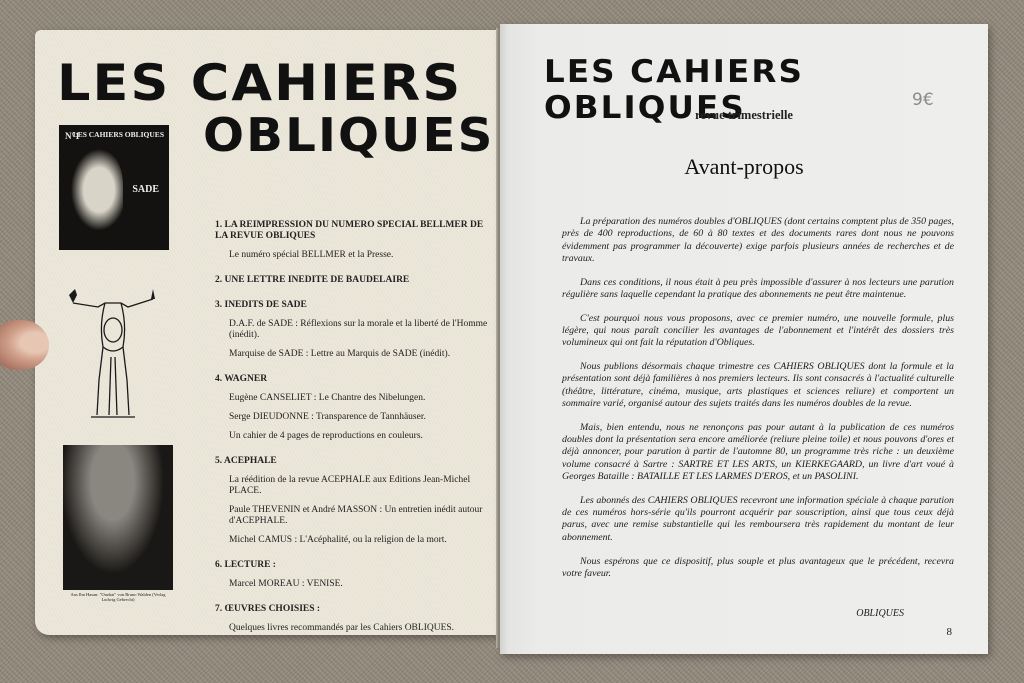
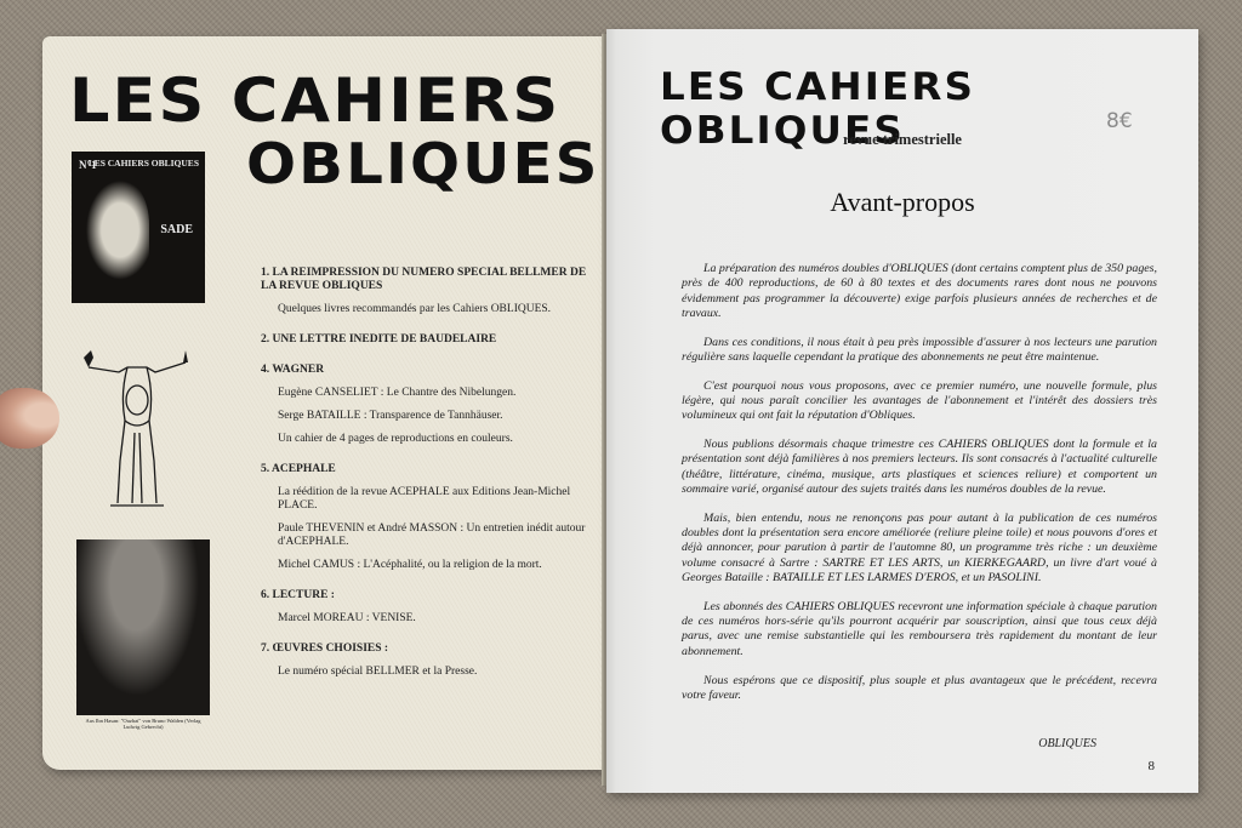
  LES CAHIERS
  OBLIQUES
  N°1
  LES CAHIERS OBLIQUES
  SADE
  1. LA REIMPRESSION DU NUMERO SPECIAL BELLMER DE LA REVUE OBLIQUES
- Le numéro spécial BELLMER et la Presse.
+ Quelques livres recommandés par les Cahiers OBLIQUES.
  2. UNE LETTRE INEDITE DE BAUDELAIRE
- 3. INEDITS DE SADE
- D.A.F. de SADE : Réflexions sur la morale et la liberté de l'Homme (inédit).
- Marquise de SADE : Lettre au Marquis de SADE (inédit).
  4. WAGNER
  Eugène CANSELIET : Le Chantre des Nibelungen.
- Serge DIEUDONNE : Transparence de Tannhäuser.
+ Serge BATAILLE : Transparence de Tannhäuser.
  Un cahier de 4 pages de reproductions en couleurs.
  5. ACEPHALE
  La réédition de la revue ACEPHALE aux Editions Jean-Michel PLACE.
  Paule THEVENIN et André MASSON : Un entretien inédit autour d'ACEPHALE.
  Michel CAMUS : L'Acéphalité, ou la religion de la mort.
  6. LECTURE :
  Marcel MOREAU : VENISE.
  7. ŒUVRES CHOISIES :
- Quelques livres recommandés par les Cahiers OBLIQUES.
+ Le numéro spécial BELLMER et la Presse.
  LES CAHIERS OBLIQUES
  revue trimestrielle
- 9€
+ 8€
  Avant-propos
  La préparation des numéros doubles d'OBLIQUES (dont certains comptent plus de 350 pages, près de 400 reproductions, de 60 à 80 textes et des documents rares dont nous ne pouvons évidemment pas programmer la découverte) exige parfois plusieurs années de recherches et de travaux.
  Dans ces conditions, il nous était à peu près impossible d'assurer à nos lecteurs une parution régulière sans laquelle cependant la pratique des abonnements ne peut être maintenue.
  C'est pourquoi nous vous proposons, avec ce premier numéro, une nouvelle formule, plus légère, qui nous paraît concilier les avantages de l'abonnement et l'intérêt des dossiers très volumineux qui ont fait la réputation d'Obliques.
  Nous publions désormais chaque trimestre ces CAHIERS OBLIQUES dont la formule et la présentation sont déjà familières à nos premiers lecteurs. Ils sont consacrés à l'actualité culturelle (théâtre, littérature, cinéma, musique, arts plastiques et sciences reliure) et comportent un sommaire varié, organisé autour des sujets traités dans les numéros doubles de la revue.
  Mais, bien entendu, nous ne renonçons pas pour autant à la publication de ces numéros doubles dont la présentation sera encore améliorée (reliure pleine toile) et nous pouvons d'ores et déjà annoncer, pour parution à partir de l'automne 80, un programme très riche : un deuxième volume consacré à Sartre : SARTRE ET LES ARTS, un KIERKEGAARD, un livre d'art voué à Georges Bataille : BATAILLE ET LES LARMES D'EROS, et un PASOLINI.
  Les abonnés des CAHIERS OBLIQUES recevront une information spéciale à chaque parution de ces numéros hors-série qu'ils pourront acquérir par souscription, ainsi que tous ceux déjà parus, avec une remise substantielle qui les remboursera très rapidement du montant de leur abonnement.
  Nous espérons que ce dispositif, plus souple et plus avantageux que le précédent, recevra votre faveur.
  OBLIQUES
  8
